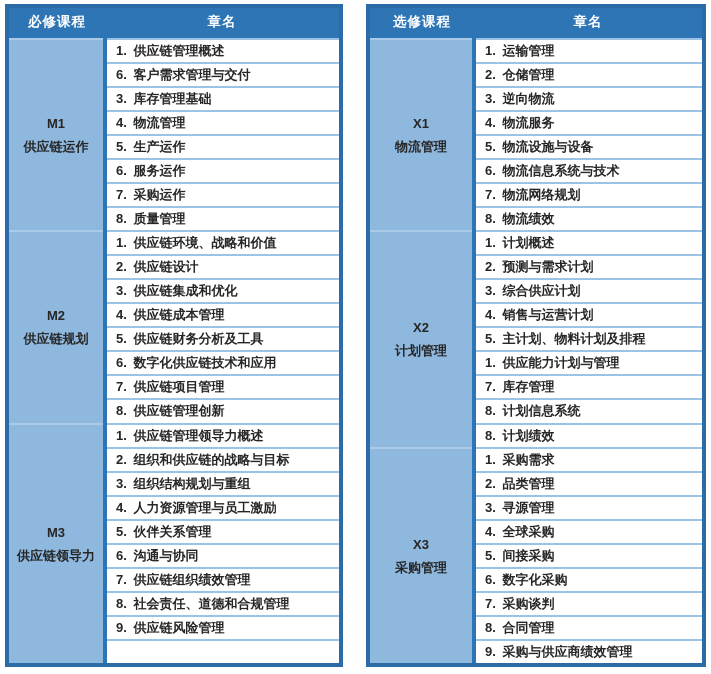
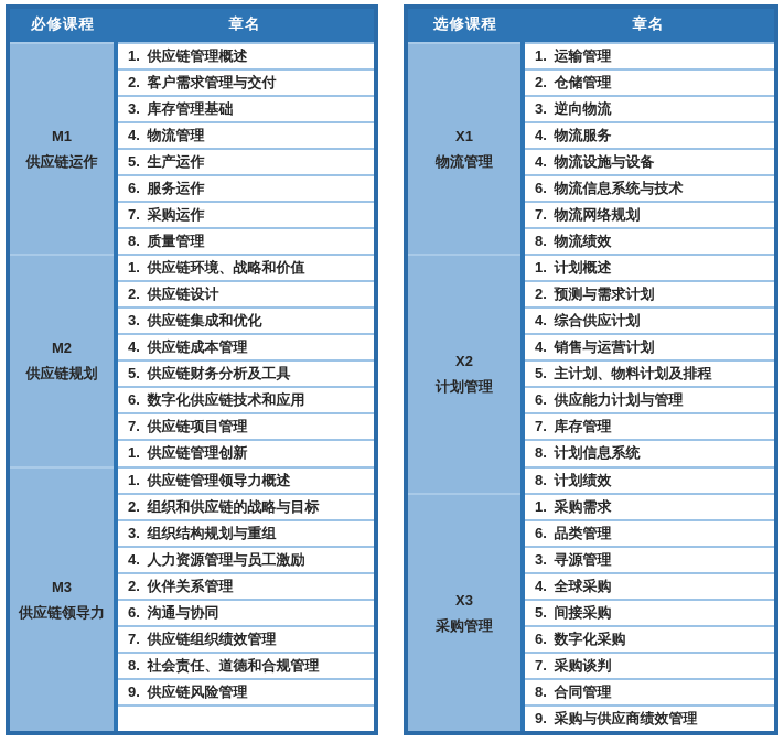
  必修课程	章名
  M1供应链运作	1. 供应链管理概述
- 6. 客户需求管理与交付
+ 2. 客户需求管理与交付
  3. 库存管理基础
  4. 物流管理
  5. 生产运作
  6. 服务运作
  7. 采购运作
  8. 质量管理
  M2供应链规划	1. 供应链环境、战略和价值
  2. 供应链设计
  3. 供应链集成和优化
  4. 供应链成本管理
  5. 供应链财务分析及工具
  6. 数字化供应链技术和应用
  7. 供应链项目管理
- 8. 供应链管理创新
+ 1. 供应链管理创新
  M3供应链领导力	1. 供应链管理领导力概述
  2. 组织和供应链的战略与目标
  3. 组织结构规划与重组
  4. 人力资源管理与员工激励
- 5. 伙伴关系管理
+ 2. 伙伴关系管理
  6. 沟通与协同
  7. 供应链组织绩效管理
  8. 社会责任、道德和合规管理
  9. 供应链风险管理
  选修课程	章名
  X1物流管理	1. 运输管理
  2. 仓储管理
  3. 逆向物流
  4. 物流服务
- 5. 物流设施与设备
+ 4. 物流设施与设备
  6. 物流信息系统与技术
  7. 物流网络规划
  8. 物流绩效
  X2计划管理	1. 计划概述
  2. 预测与需求计划
- 3. 综合供应计划
+ 4. 综合供应计划
  4. 销售与运营计划
  5. 主计划、物料计划及排程
- 1. 供应能力计划与管理
+ 6. 供应能力计划与管理
  7. 库存管理
  8. 计划信息系统
  8. 计划绩效
  X3采购管理	1. 采购需求
- 2. 品类管理
+ 6. 品类管理
  3. 寻源管理
  4. 全球采购
  5. 间接采购
  6. 数字化采购
  7. 采购谈判
  8. 合同管理
  9. 采购与供应商绩效管理
